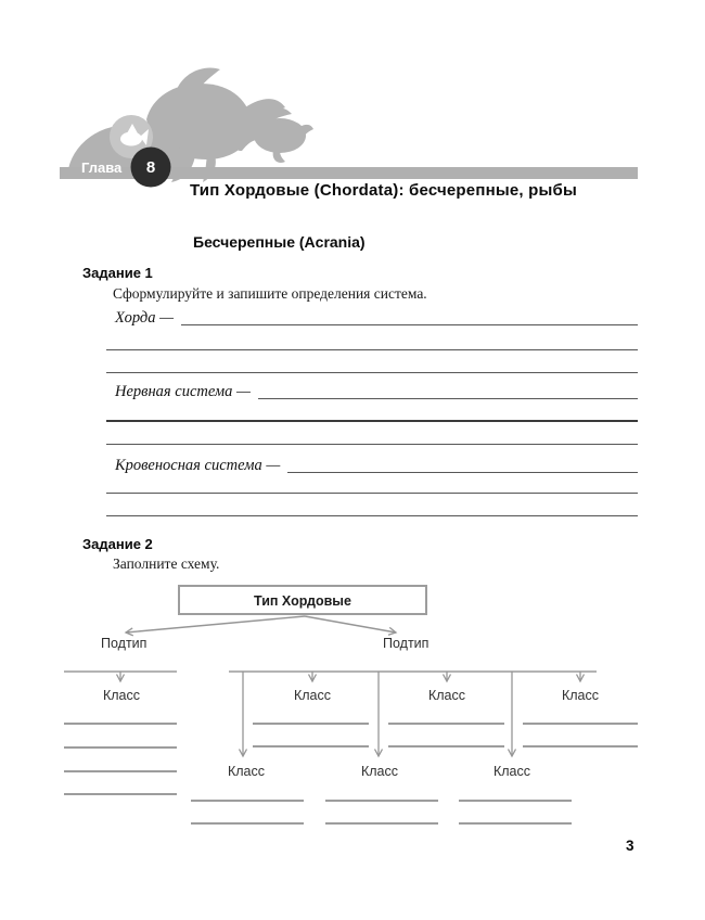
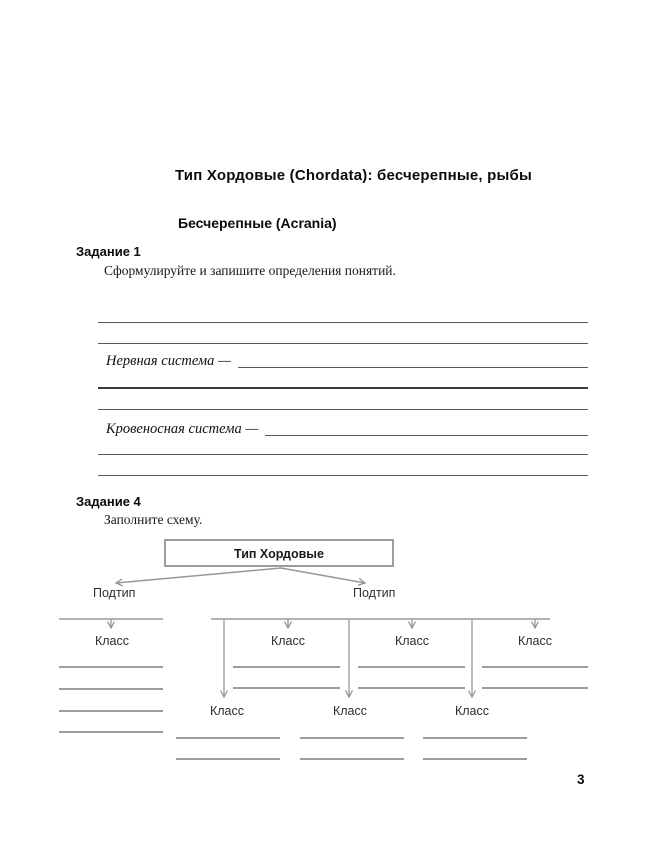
- Глава
- 8
  Тип Хордовые (Chordata): бесчерепные, рыбы
  Бесчерепные (Acrania)
  Задание 1
- Сформулируйте и запишите определения система.
+ Сформулируйте и запишите определения понятий.
- Хорда —
  Нервная система —
  Кровеносная система —
- Задание 2
+ Задание 4
  Заполните схему.
  Тип Хордовые
  Подтип
  Подтип
  Класс
  Класс
  Класс
  Класс
  Класс
  Класс
  Класс
  3
